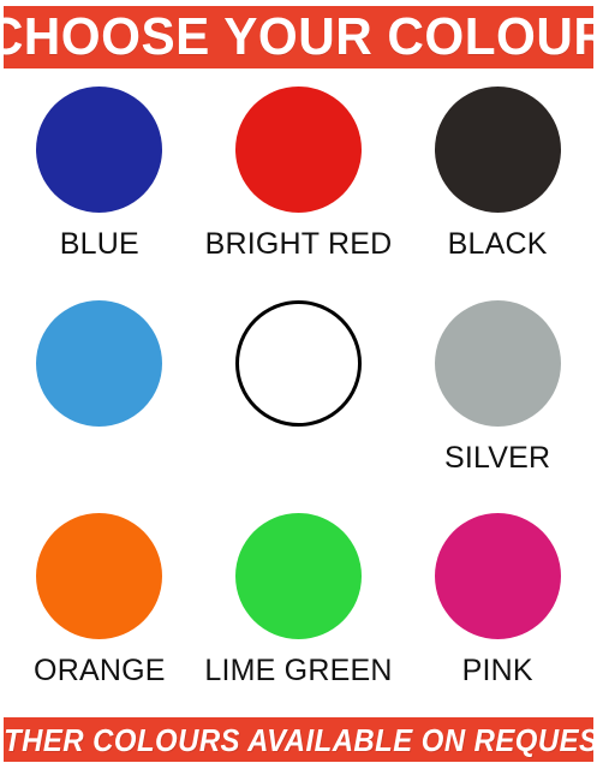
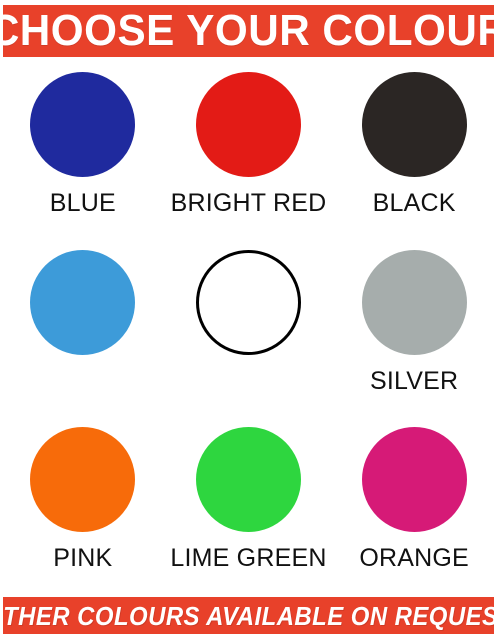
  CHOOSE YOUR COLOUR
  BLUE
  BRIGHT RED
  BLACK
  SILVER
- ORANGE
+ PINK
  LIME GREEN
- PINK
+ ORANGE
  THER COLOURS AVAILABLE ON REQUES
